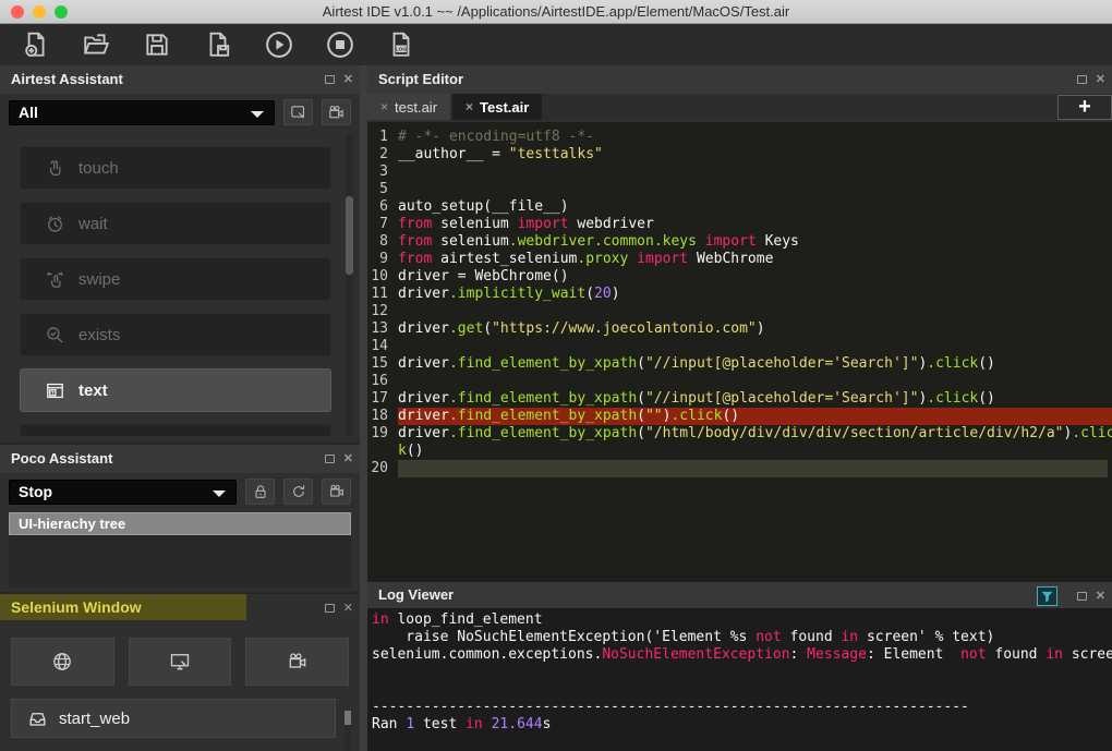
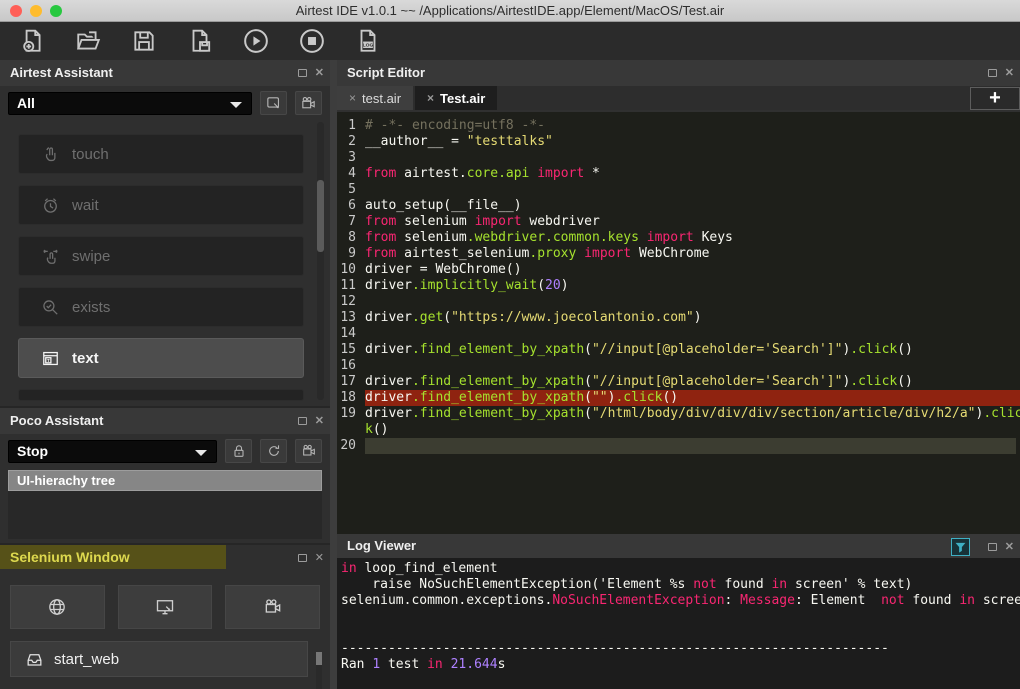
  Airtest IDE v1.0.1 ~~ /Applications/AirtestIDE.app/Element/MacOS/Test.air
  Airtest Assistant
  ✕
  All
  touch
  wait
  swipe
  exists
  text
  Poco Assistant
  ✕
  Stop
  UI-hierachy tree
  Selenium Window
  ✕
  start_web
  Script Editor
  ✕
  ×
  test.air
  ×
  Test.air
  +
  1
  # -*- encoding=utf8 -*-
  2
  __author__ = "testtalks"
  3
+ 4
+ from airtest.core.api import *
  5
  6
  auto_setup(__file__)
  7
  from selenium import webdriver
  8
  from selenium.webdriver.common.keys import Keys
  9
  from airtest_selenium.proxy import WebChrome
  10
  driver = WebChrome()
  11
  driver.implicitly_wait(20)
  12
  13
  driver.get("https://www.joecolantonio.com")
  14
  15
  driver.find_element_by_xpath("//input[@placeholder='Search']").click()
  16
  17
  driver.find_element_by_xpath("//input[@placeholder='Search']").click()
  18
  driver.find_element_by_xpath("").click()
  19
  driver.find_element_by_xpath("/html/body/div/div/div/section/article/div/h2/a").clic
  k()
  20
  Log Viewer
  ✕
  in loop_find_element
  raise NoSuchElementException('Element %s not found in screen' % text)
  selenium.common.exceptions.NoSuchElementException: Message: Element not found in scree
  ----------------------------------------------------------------------
  Ran 1 test in 21.644s
